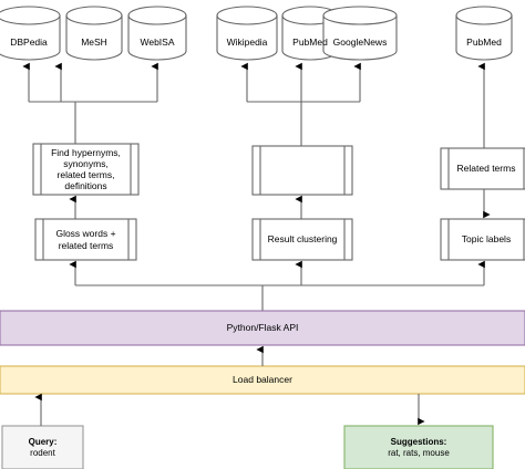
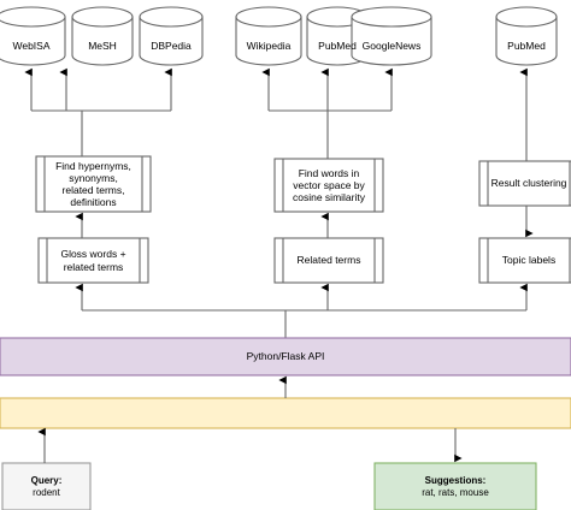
- DBPedia
+ WebISA
  MeSH
- WebISA
+ DBPedia
  Wikipedia
  PubMed
  GoogleNews
  PubMed
  Find hypernyms,
  synonyms,
  related terms,
  definitions
+ Find words in
+ vector space by
+ cosine similarity
- Related terms
+ Result clustering
  Gloss words +
  related terms
- Result clustering
+ Related terms
  Topic labels
  Python/Flask API
- Load balancer
  Query:
  rodent
  Suggestions:
  rat, rats, mouse
